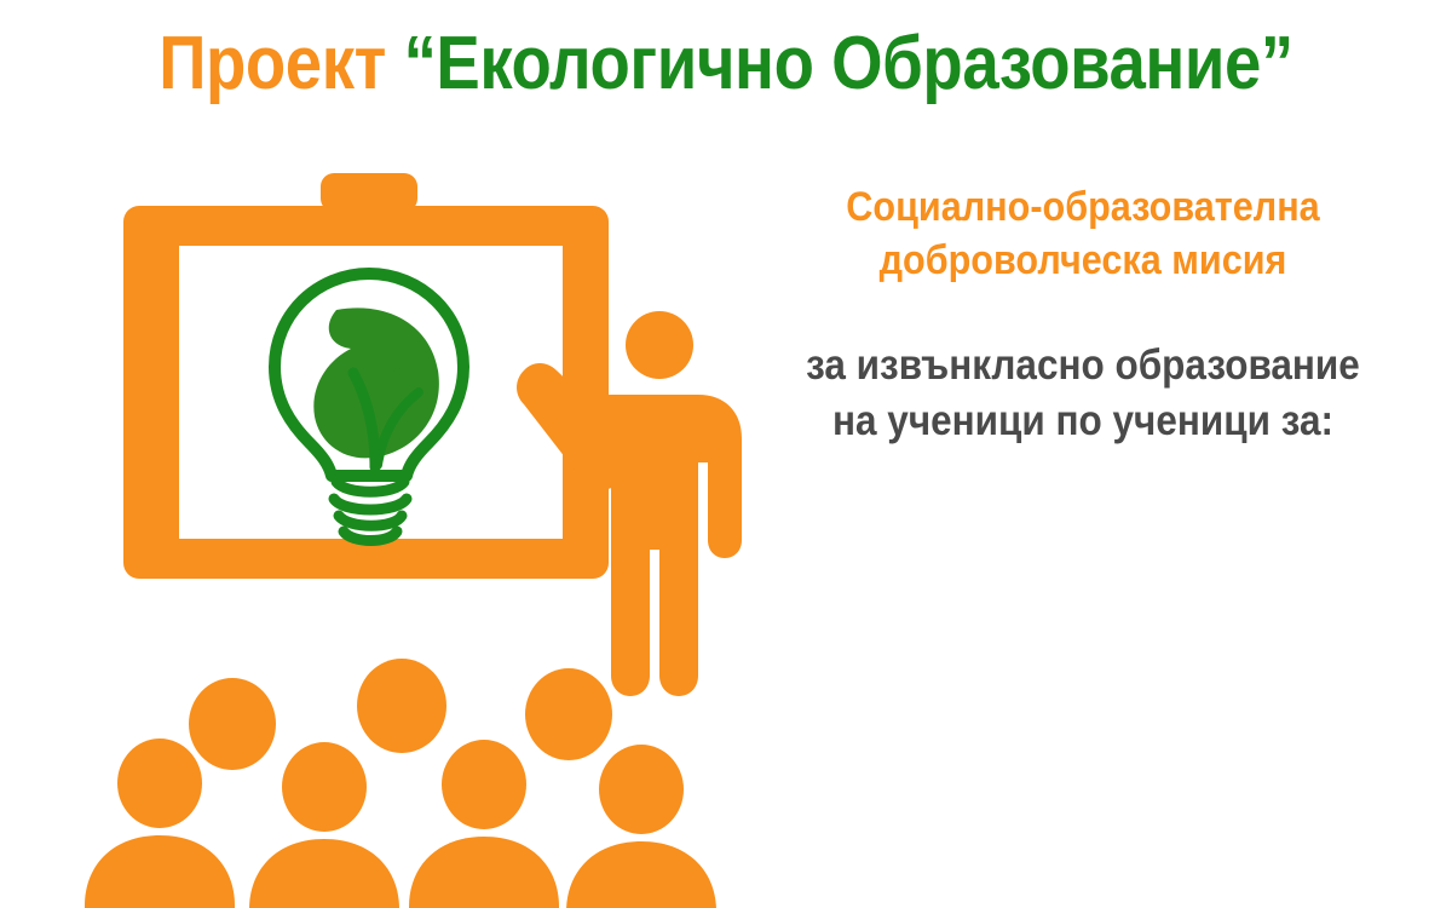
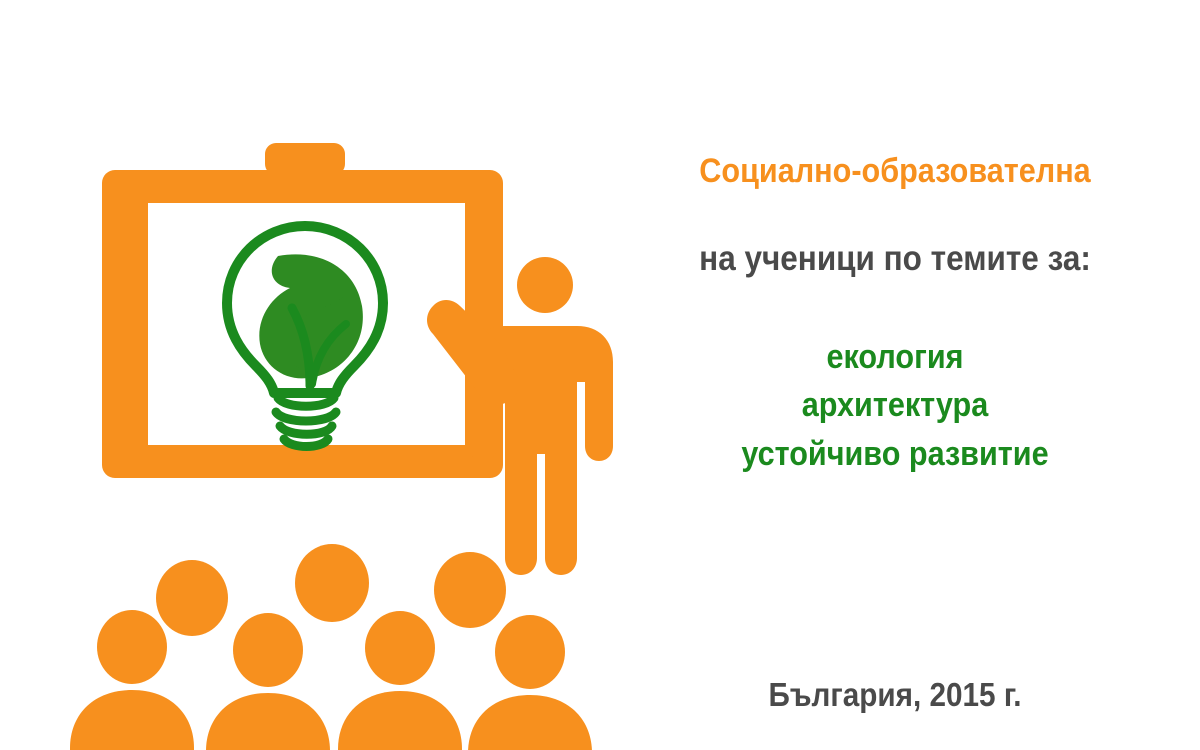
- Проект “Екологично Образование”
  Социално-образователна
- доброволческа мисия
- за извънкласно образование
- на ученици по ученици за:
+ на ученици по темите за:
+ екология
+ архитектура
+ устойчиво развитие
+ България, 2015 г.
